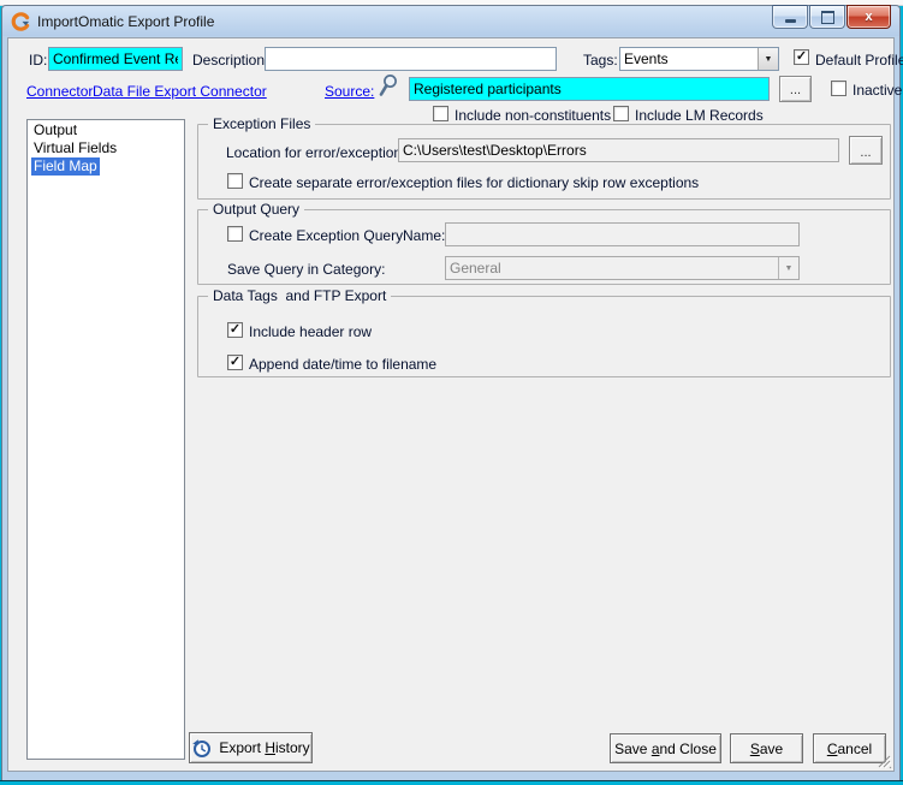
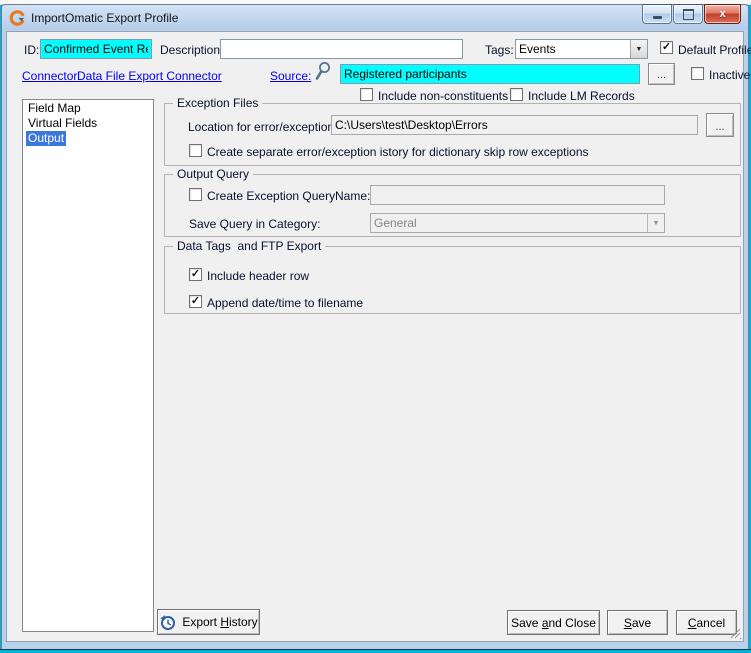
  ImportOmatic Export Profile
  x
  ID:
  Confirmed Event R
  Description
  Tags:
  Events
  ✓
  Default Profile
  Connector
  Data File Export Connector
  Source:
  Registered participants
  ...
  Inactive
  Include non-constituents
  Include LM Records
- Output
+ Field Map
  Virtual Fields
- Field Map
+ Output
  Exception Files
  Location for error/exceptio
  C:\Users\test\Desktop\Errors
  ...
- Create separate error/exception files for dictionary skip row exceptions
+ Create separate error/exception istory for dictionary skip row exceptions
  Output Query
  Create Exception Query
  Name:
  Save Query in Category:
  General
  Data Tags and FTP Export
  ✓
  Include header row
  ✓
  Append date/time to filename
  Export History
  Save and Close
  Save
  Cancel
